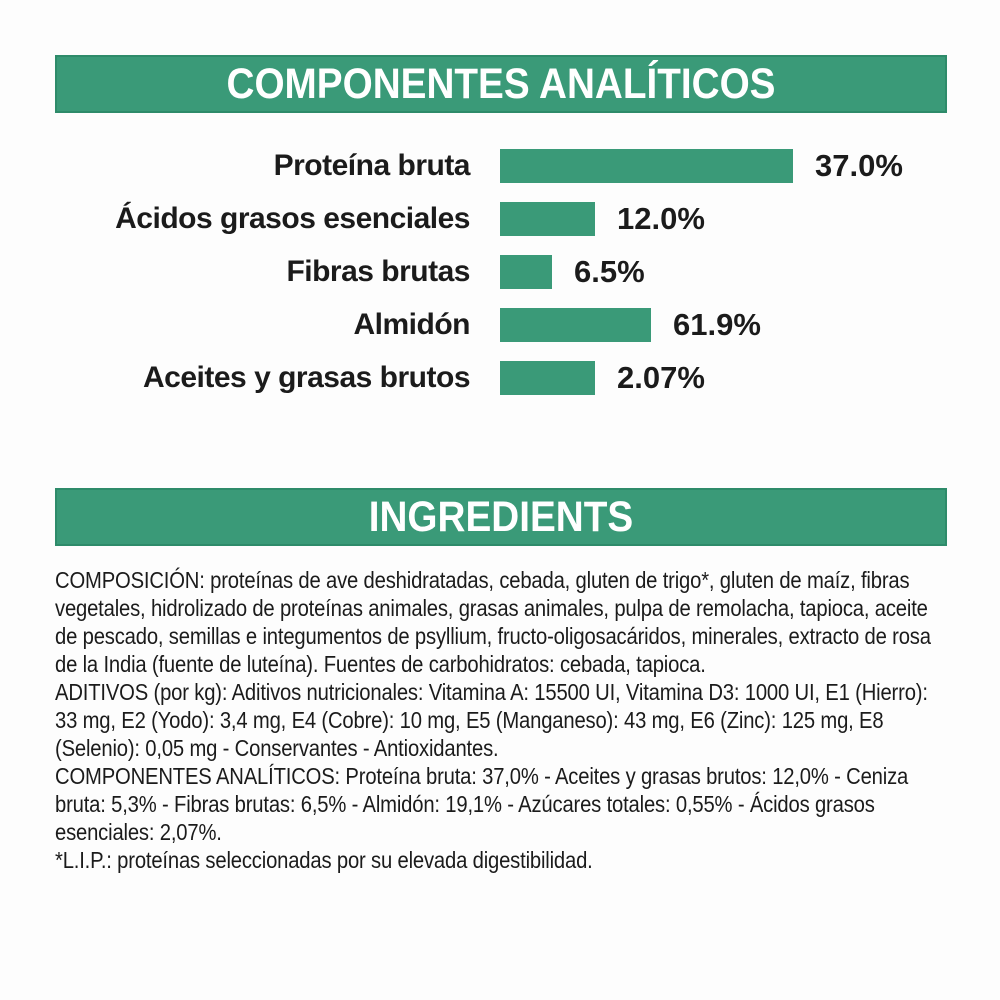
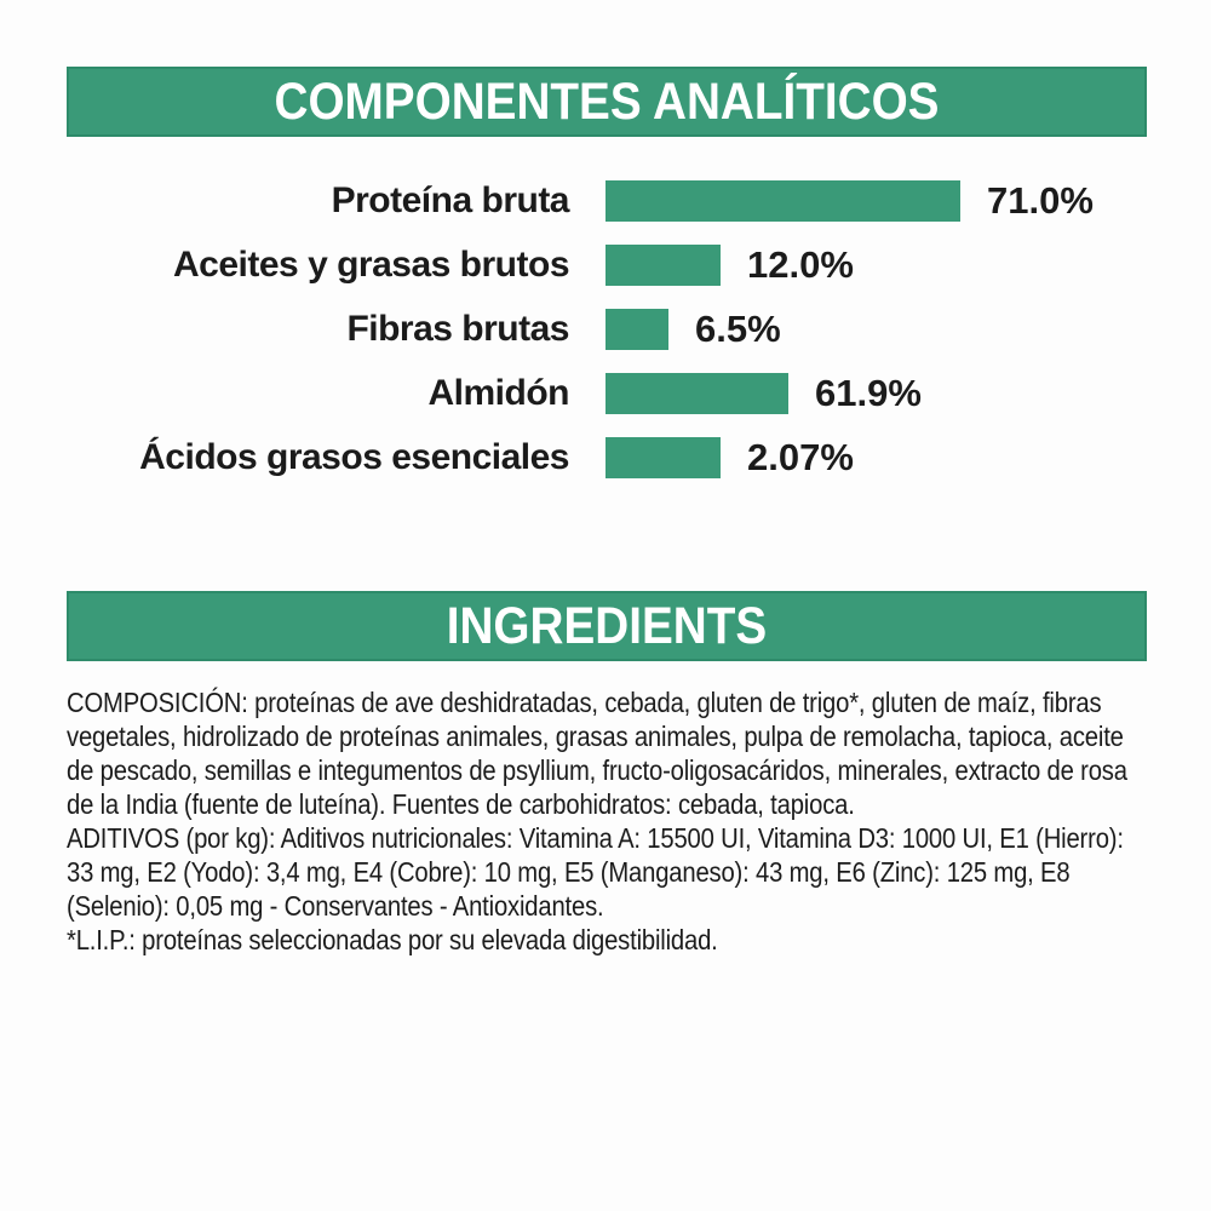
  COMPONENTES ANALÍTICOS
  Proteína bruta
- 37.0%
+ 71.0%
- Ácidos grasos esenciales
+ Aceites y grasas brutos
  12.0%
  Fibras brutas
  6.5%
  Almidón
  61.9%
- Aceites y grasas brutos
+ Ácidos grasos esenciales
  2.07%
  INGREDIENTS
  COMPOSICIÓN: proteínas de ave deshidratadas, cebada, gluten de trigo*, gluten de maíz, fibras vegetales, hidrolizado de proteínas animales, grasas animales, pulpa de remolacha, tapioca, aceite de pescado, semillas e integumentos de psyllium, fructo-oligosacáridos, minerales, extracto de rosa de la India (fuente de luteína). Fuentes de carbohidratos: cebada, tapioca.
  ADITIVOS (por kg): Aditivos nutricionales: Vitamina A: 15500 UI, Vitamina D3: 1000 UI, E1 (Hierro): 33 mg, E2 (Yodo): 3,4 mg, E4 (Cobre): 10 mg, E5 (Manganeso): 43 mg, E6 (Zinc): 125 mg, E8 (Selenio): 0,05 mg - Conservantes - Antioxidantes.
- COMPONENTES ANALÍTICOS: Proteína bruta: 37,0% - Aceites y grasas brutos: 12,0% - Ceniza bruta: 5,3% - Fibras brutas: 6,5% - Almidón: 19,1% - Azúcares totales: 0,55% - Ácidos grasos esenciales: 2,07%.
  *L.I.P.: proteínas seleccionadas por su elevada digestibilidad.
